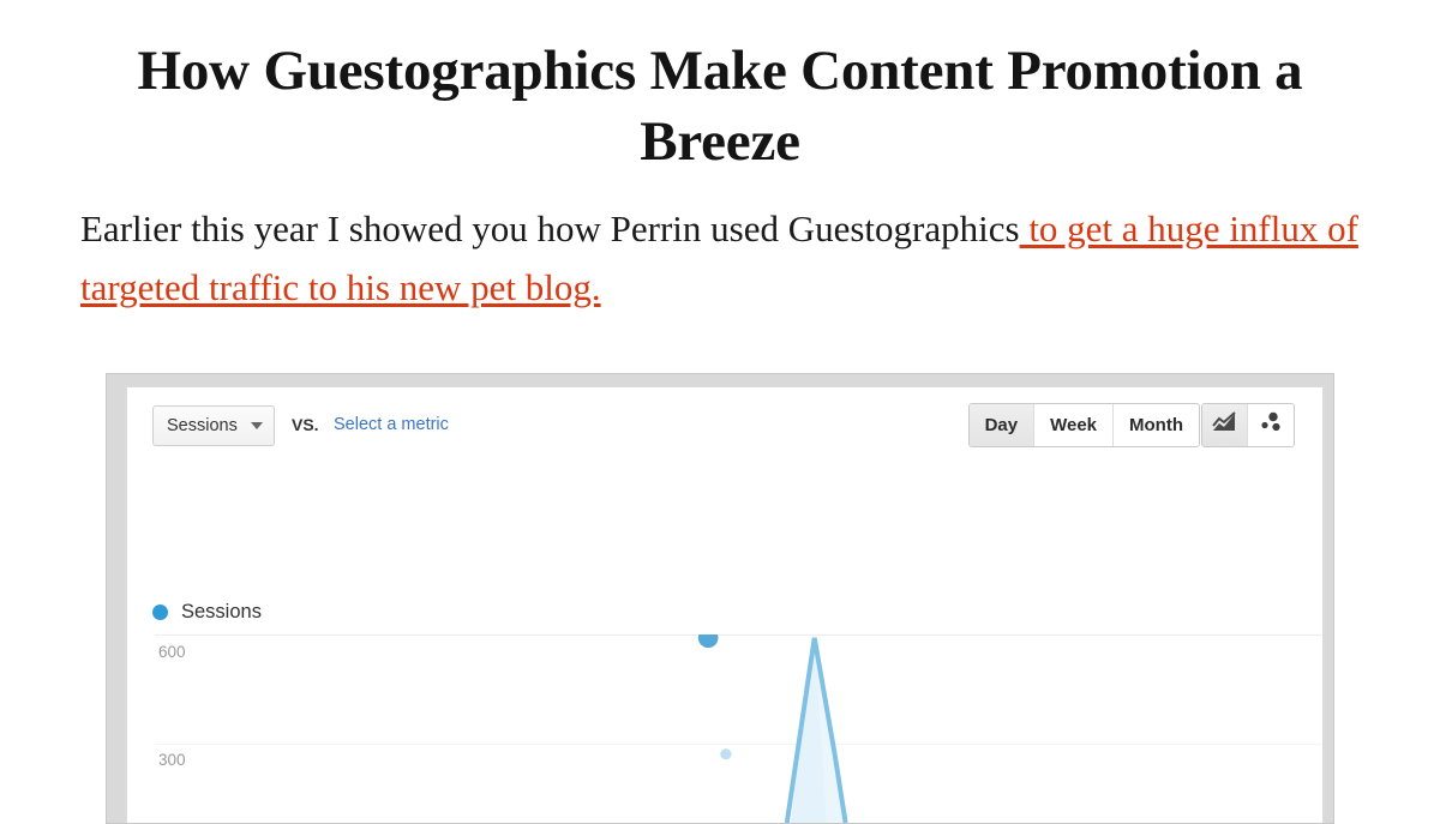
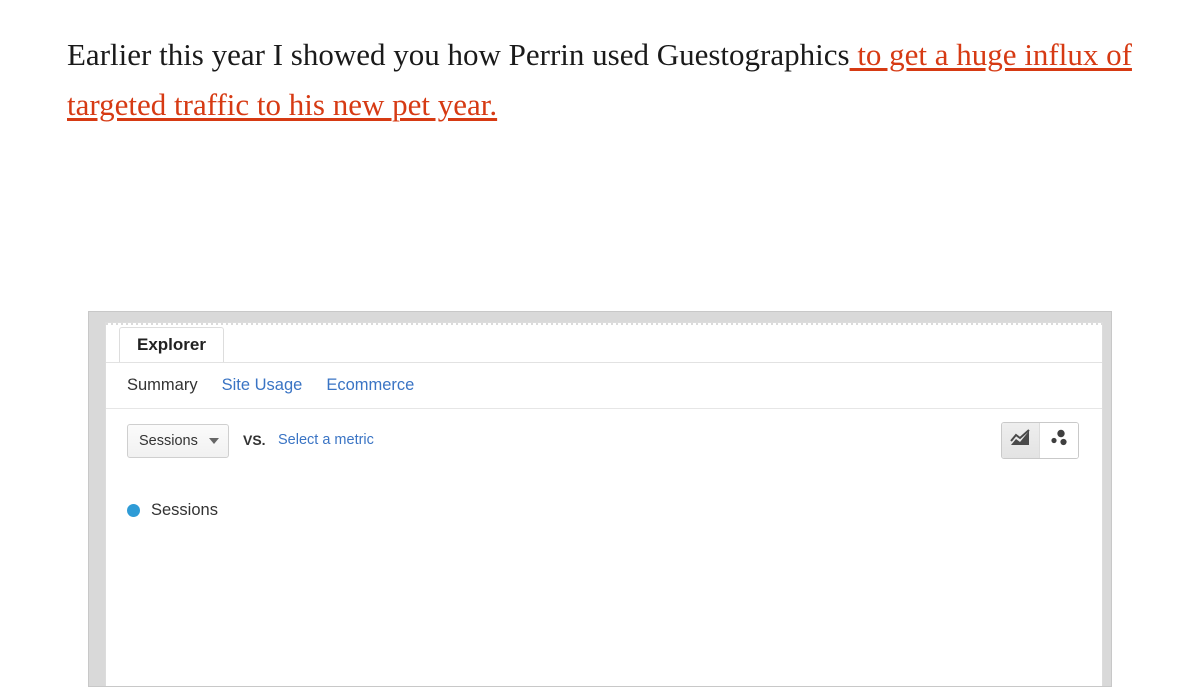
- How Guestographics Make Content Promotion a Breeze
- Earlier this year I showed you how Perrin used Guestographics to get a huge influx of targeted traffic to his new pet blog.
+ Earlier this year I showed you how Perrin used Guestographics to get a huge influx of targeted traffic to his new pet year.
+ Explorer
+ Summary
+ Site Usage
+ Ecommerce
  Sessions
  VS.
  Select a metric
- Day
- Week
- Month
  Sessions
- 600
- 300
